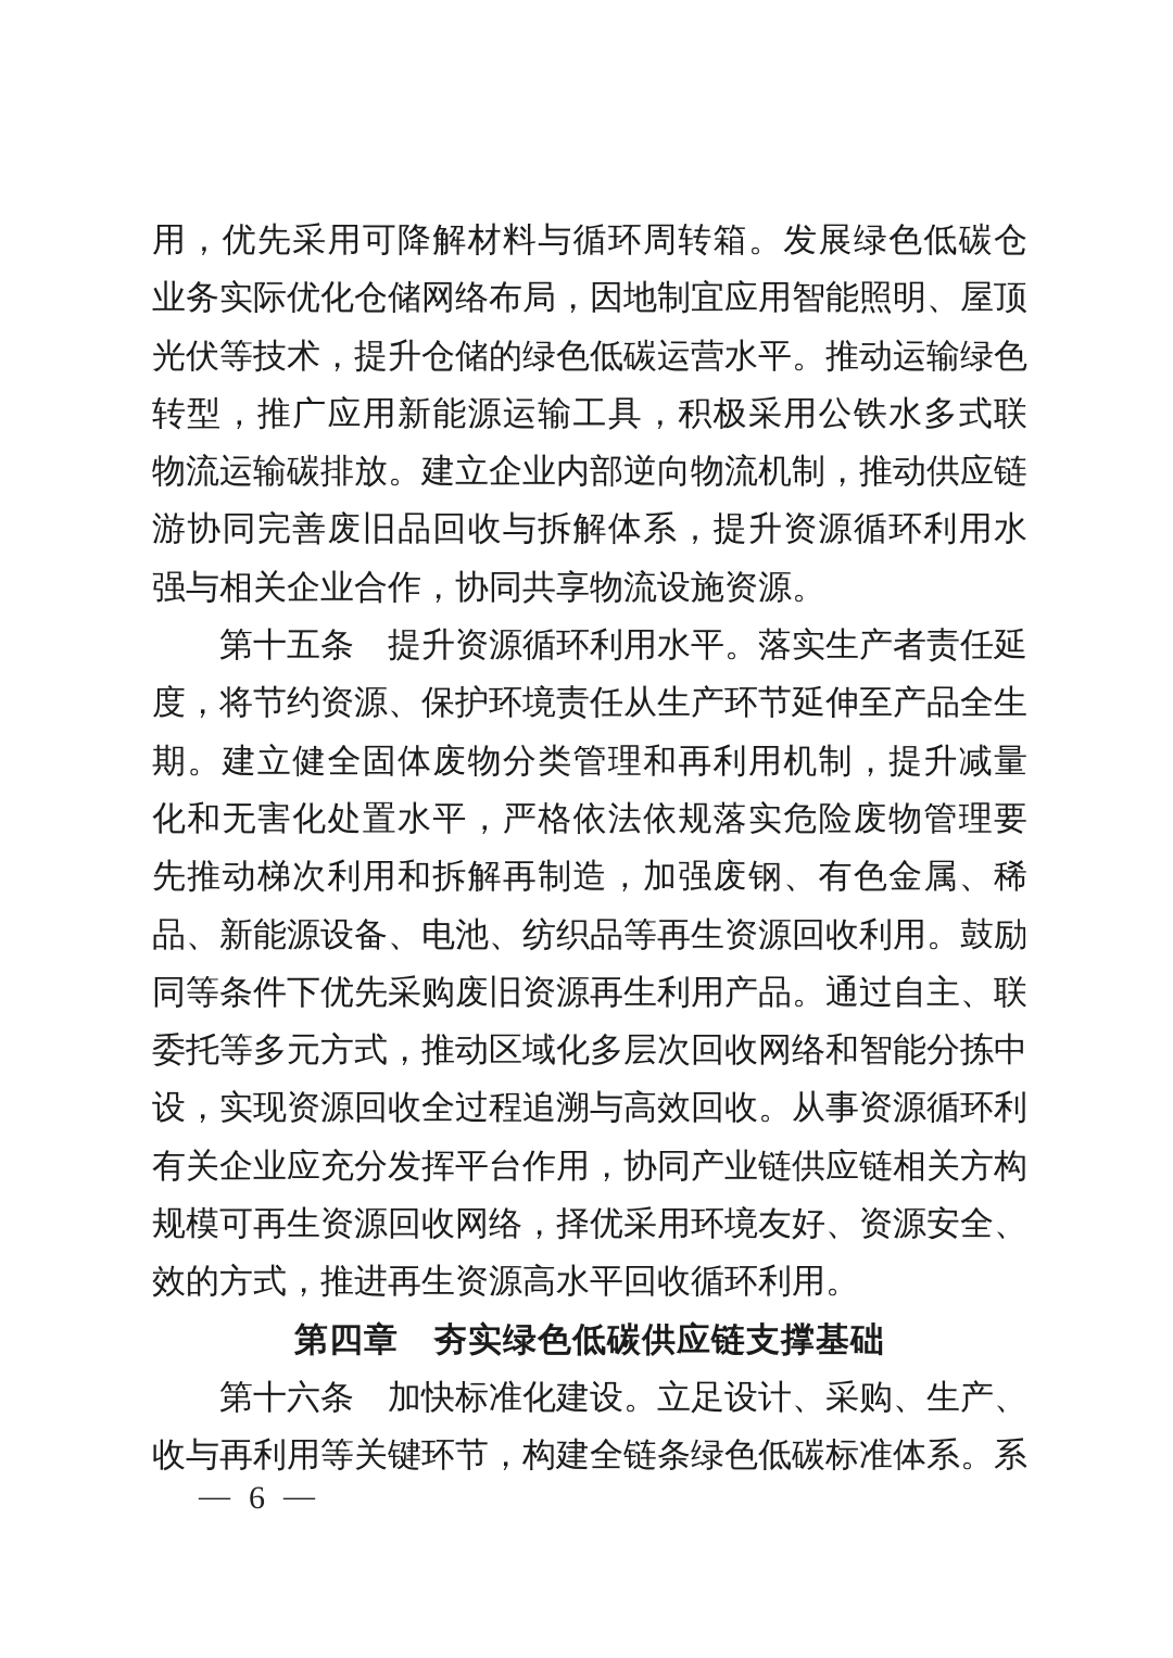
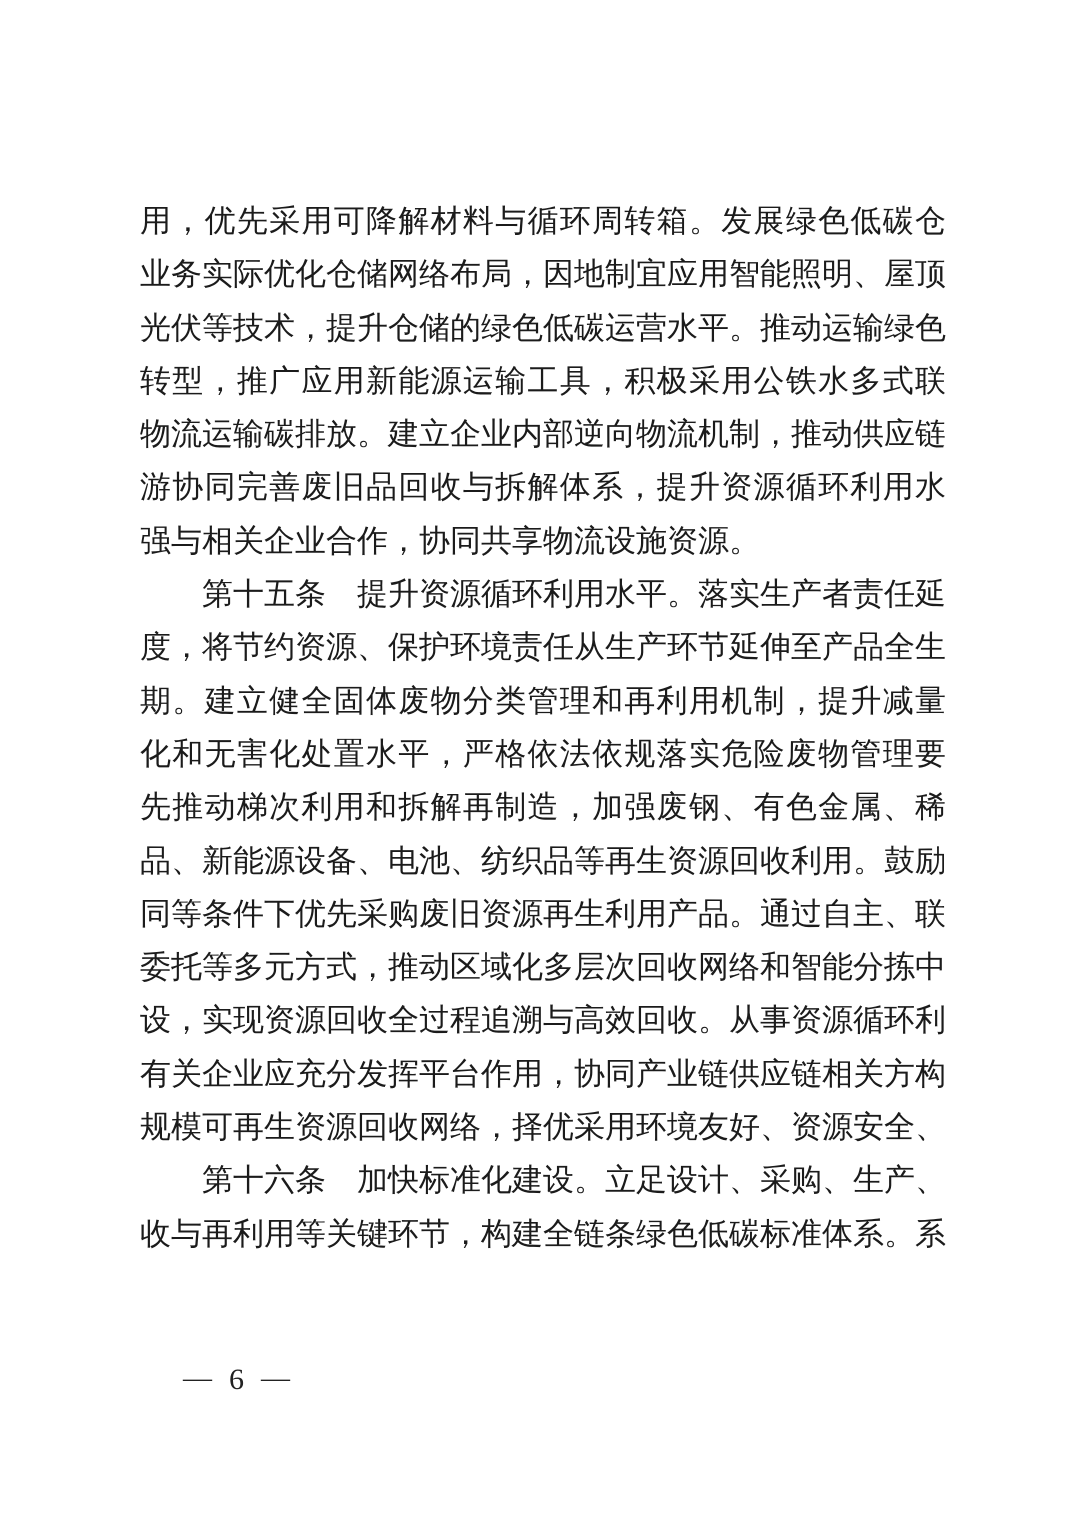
  用，优先采用可降解材料与循环周转箱。发展绿色低碳仓
  业务实际优化仓储网络布局，因地制宜应用智能照明、屋顶
  光伏等技术，提升仓储的绿色低碳运营水平。推动运输绿色
  转型，推广应用新能源运输工具，积极采用公铁水多式联
  物流运输碳排放。建立企业内部逆向物流机制，推动供应链
  游协同完善废旧品回收与拆解体系，提升资源循环利用水
  强与相关企业合作，协同共享物流设施资源。
  第十五条 提升资源循环利用水平。落实生产者责任延
  度，将节约资源、保护环境责任从生产环节延伸至产品全生
  期。建立健全固体废物分类管理和再利用机制，提升减量
  化和无害化处置水平，严格依法依规落实危险废物管理要
  先推动梯次利用和拆解再制造，加强废钢、有色金属、稀
  品、新能源设备、电池、纺织品等再生资源回收利用。鼓励
  同等条件下优先采购废旧资源再生利用产品。通过自主、联
  委托等多元方式，推动区域化多层次回收网络和智能分拣中
  设，实现资源回收全过程追溯与高效回收。从事资源循环利
  有关企业应充分发挥平台作用，协同产业链供应链相关方构
  规模可再生资源回收网络，择优采用环境友好、资源安全、
- 效的方式，推进再生资源高水平回收循环利用。
- 第四章 夯实绿色低碳供应链支撑基础
  第十六条 加快标准化建设。立足设计、采购、生产、
  收与再利用等关键环节，构建全链条绿色低碳标准体系。系
  —
  6
  —
